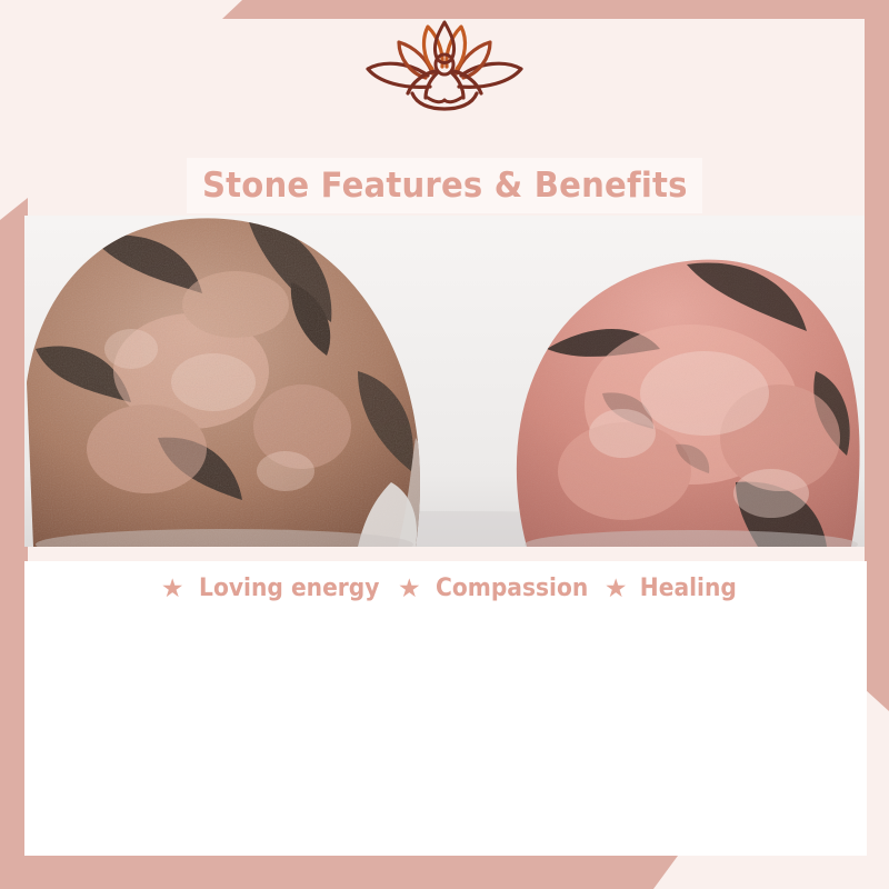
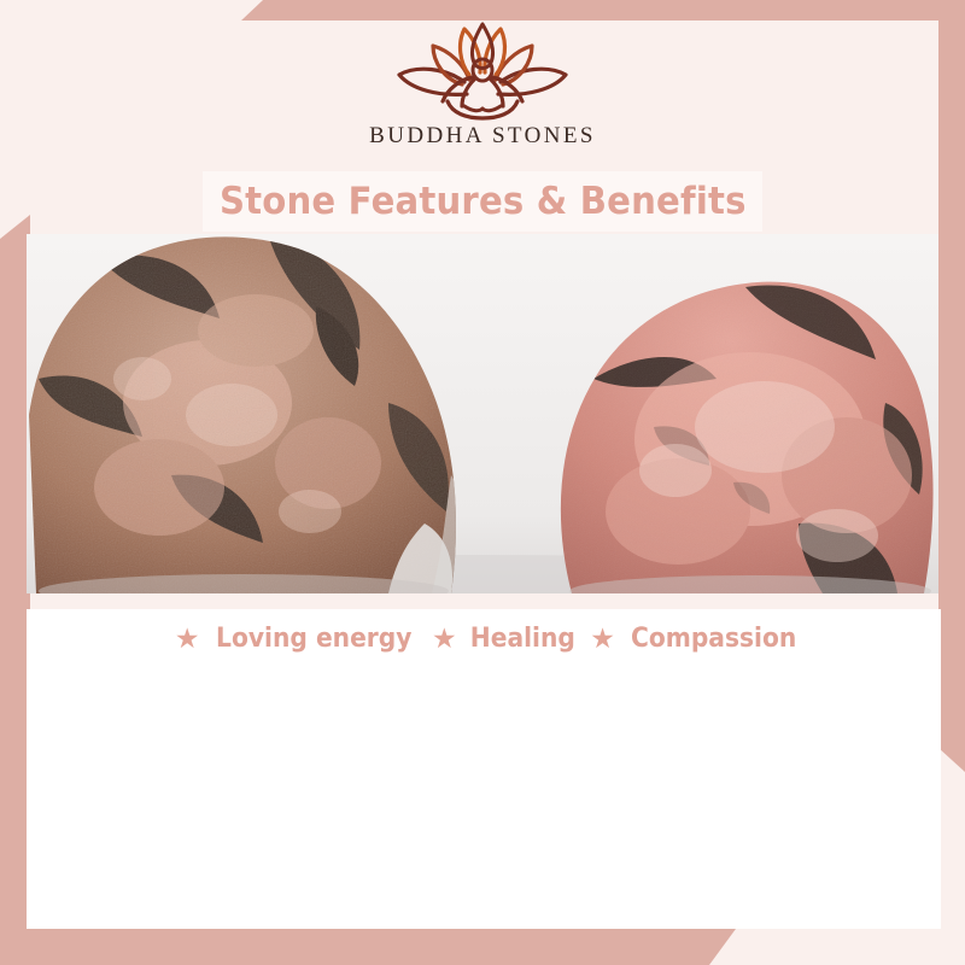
+ BUDDHA STONES
  Stone Features & Benefits
  ★
  Loving energy
  ★
- Compassion
+ Healing
  ★
- Healing
+ Compassion
